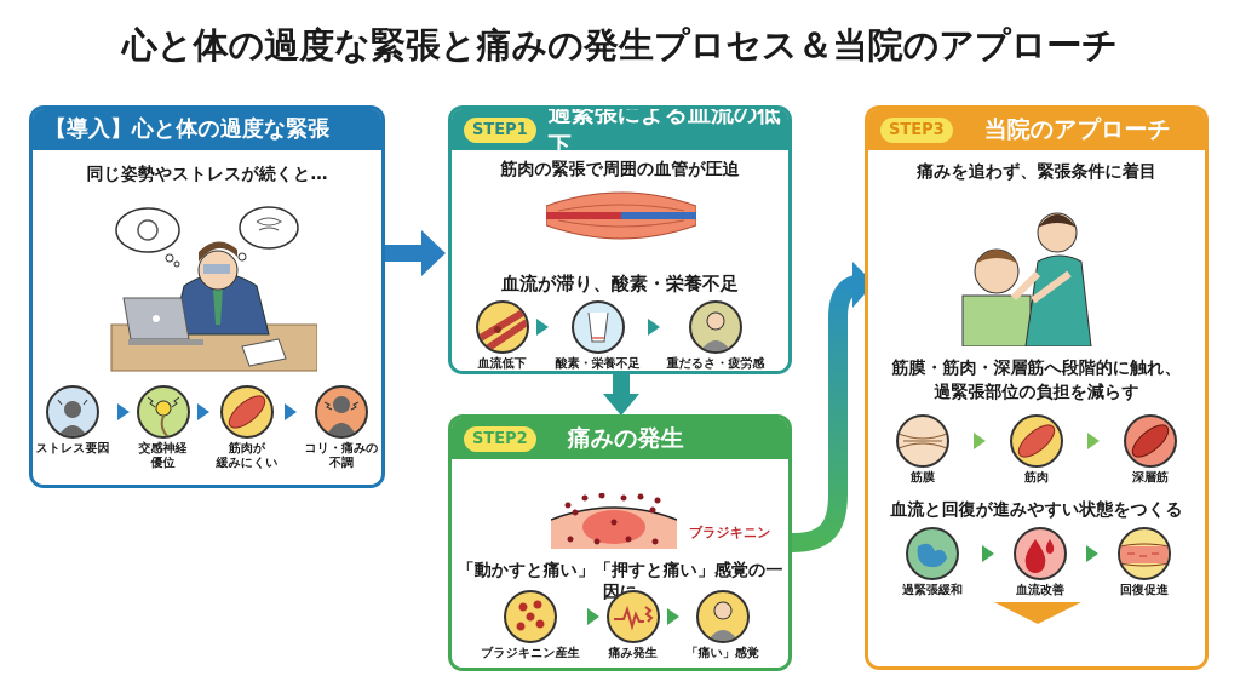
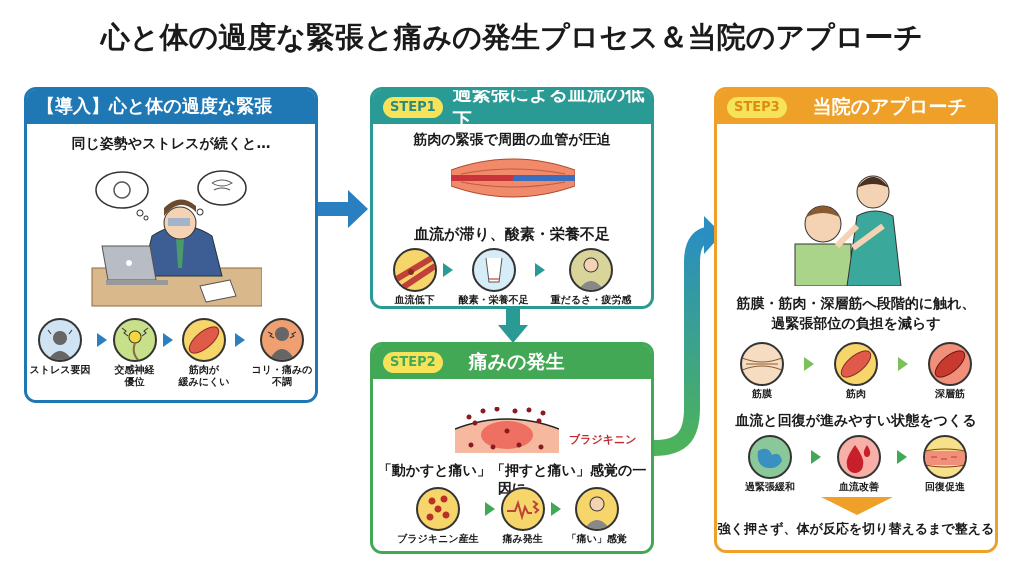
  心と体の過度な緊張と痛みの発生プロセス＆当院のアプローチ
  【導入】心と体の過度な緊張
  同じ姿勢やストレスが続くと…
  ストレス要因
  交感神経
  優位
  筋肉が
  緩みにくい
  コリ・痛みの
  不調
  STEP1
  過緊張による血流の低下
  筋肉の緊張で周囲の血管が圧迫
  血流が滞り、酸素・栄養不足
  血流低下
  酸素・栄養不足
  重だるさ・疲労感
  STEP2
  痛みの発生
  ブラジキニン
  「動かすと痛い」「押すと痛い」感覚の一因
  ブラジキニン産生
  痛み発生
  「痛い」感覚
  STEP3
  当院のアプローチ
- 痛みを追わず、緊張条件に着目
  筋膜・筋肉・深層筋へ段階的に触れ、
  過緊張部位の負担を減らす
  筋膜
  筋肉
  深層筋
  血流と回復が進みやすい状態をつくる
  過緊張緩和
  血流改善
  回復促進
+ 強く押さず、体が反応を切り替えるまで整える
